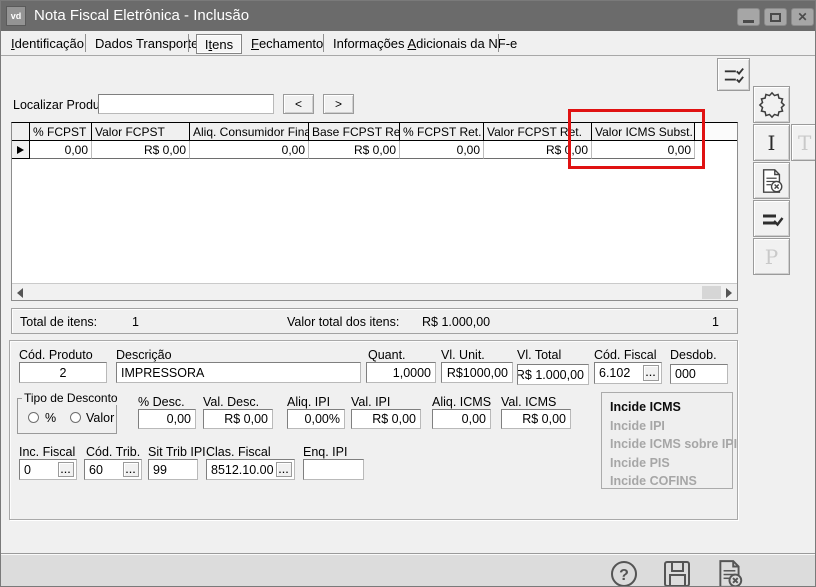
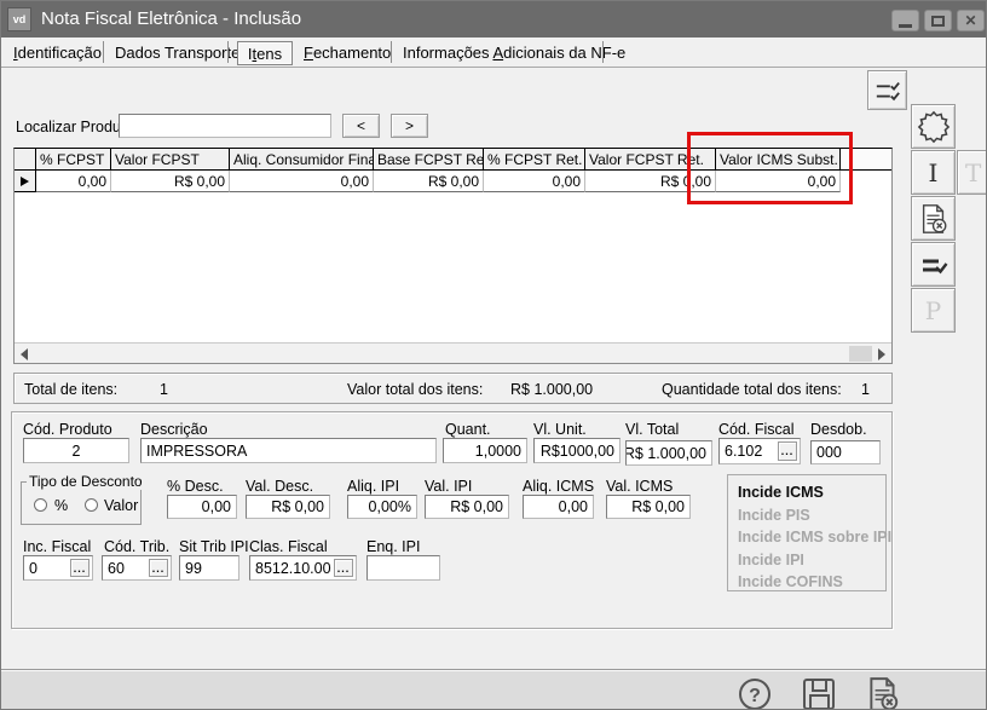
  vd
  Nota Fiscal Eletrônica - Inclusão
  ✕
  Identificação
  Dados Transporte
  Itens
  Fechamento
  Informações Adicionais da NF-e
  I
  T
  P
  Localizar Produ
  <
  >
  % FCPST
  Valor FCPST
  Aliq. Consumidor Fina
  Base FCPST Re
  % FCPST Ret.
  Valor FCPST Ret.
  Valor ICMS Subst.
  0,00
  R$ 0,00
  0,00
  R$ 0,00
  0,00
  R$ 0,00
  0,00
  Total de itens:
  1
  Valor total dos itens:
  R$ 1.000,00
+ Quantidade total dos itens:
  1
  Cód. Produto
  Descrição
  Quant.
  Vl. Unit.
  Vl. Total
  Cód. Fiscal
  Desdob.
  2
  IMPRESSORA
  1,0000
  R$1000,00
  R$ 1.000,00
  6.102
  ...
  000
  Tipo de Desconto
  %
  Valor
  % Desc.
  Val. Desc.
  Aliq. IPI
  Val. IPI
  Aliq. ICMS
  Val. ICMS
  0,00
  R$ 0,00
  0,00%
  R$ 0,00
  0,00
  R$ 0,00
  Incide ICMS
- Incide IPI
+ Incide PIS
  Incide ICMS sobre IPI
- Incide PIS
+ Incide IPI
  Incide COFINS
  Inc. Fiscal
  Cód. Trib.
  Sit Trib IPI
  Clas. Fiscal
  Enq. IPI
  0
  ...
  60
  ...
  99
  8512.10.00
  ...
  ?
